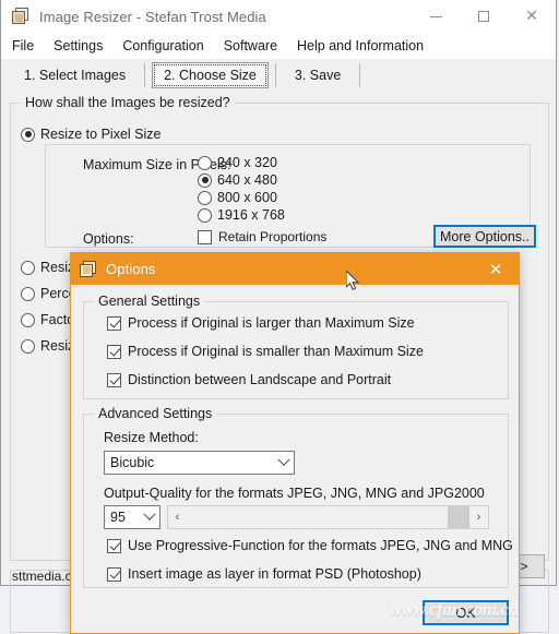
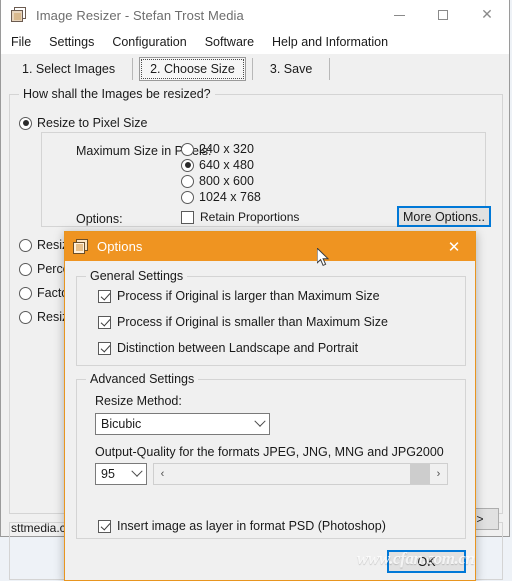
  Image Resizer - Stefan Trost Media
  ✕
  File
  Settings
  Configuration
  Software
  Help and Information
  1. Select Images
  2. Choose Size
  3. Save
  How shall the Images be resized?
  Resize to Pixel Size
  Maximum Size in Pels:
  240 x 320
  640 x 480
  800 x 600
- 1916 x 768
+ 1024 x 768
  Options:
  Retain Proportions
  More Options..
  Perc
  Fact
  sttmedia.c
  >
  Options
  ✕
  General Settings
  Process if Original is larger than Maximum Size
  Process if Original is smaller than Maximum Size
  Distinction between Landscape and Portrait
  Advanced Settings
  Resize Method:
  Bicubic
  Output-Quality for the formats JPEG, JNG, MNG and JPG2000
  95
  ‹
  ›
- Use Progressive-Function for the formats JPEG, JNG and MNG
  Insert image as layer in format PSD (Photoshop)
  OK
  www.cfan.com.cn
